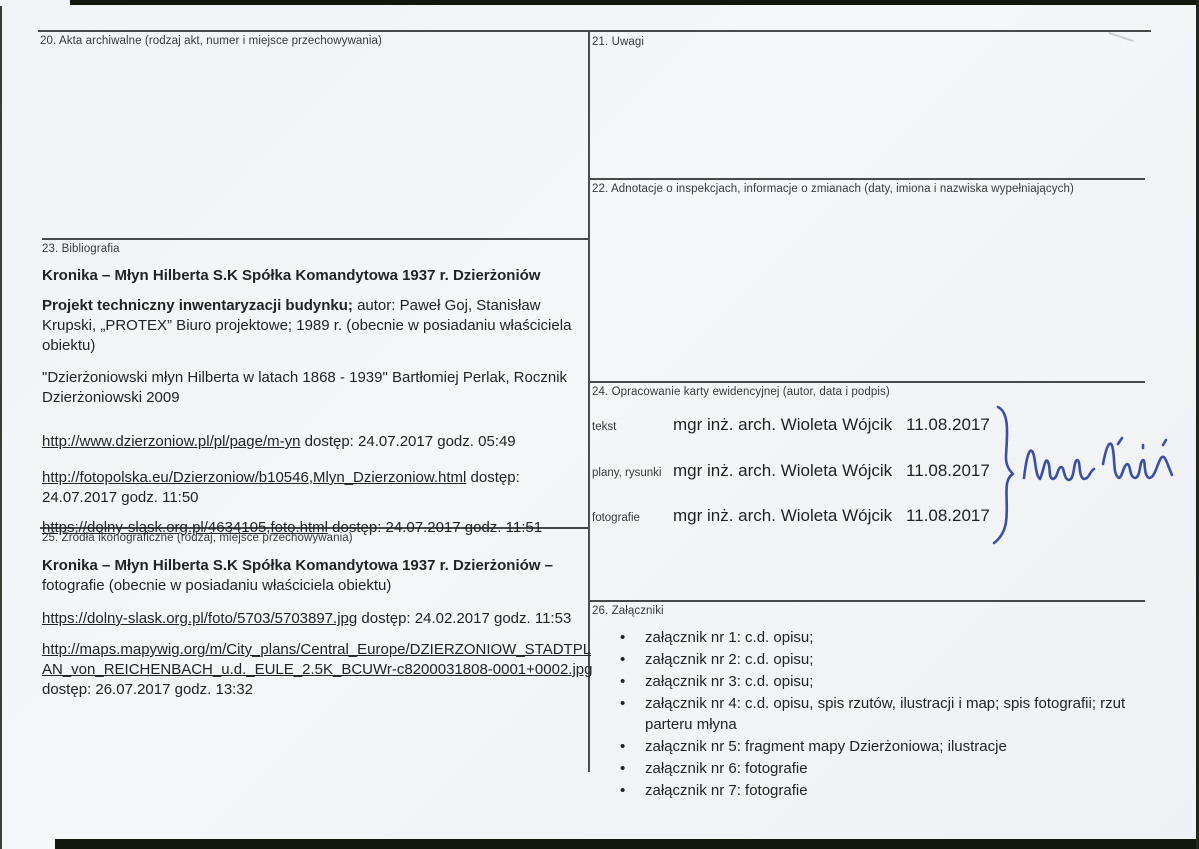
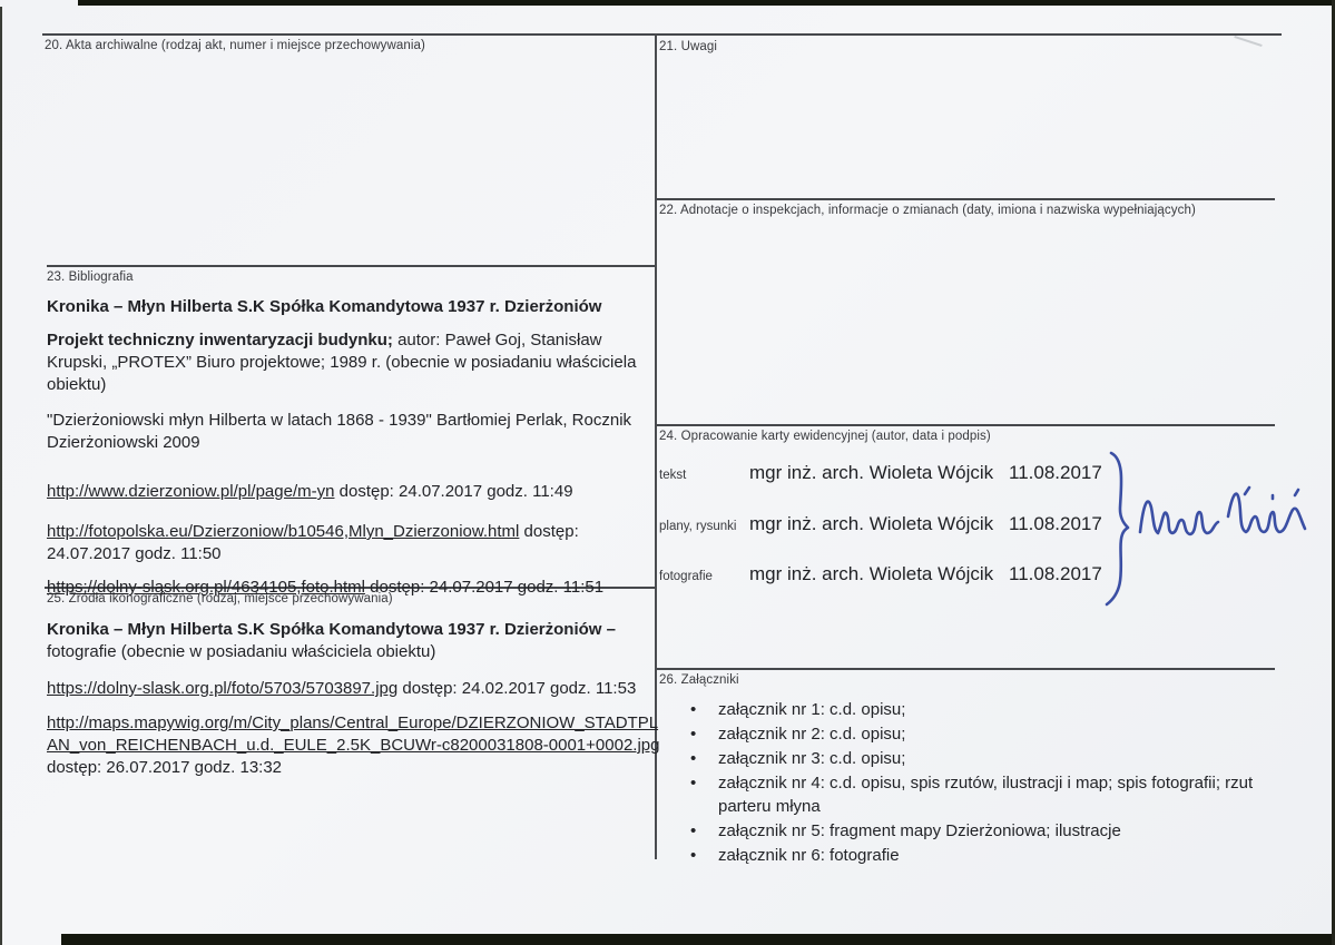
  20. Akta archiwalne (rodzaj akt, numer i miejsce przechowywania)
  21. Uwagi
  22. Adnotacje o inspekcjach, informacje o zmianach (daty, imiona i nazwiska wypełniających)
  23. Bibliografia
  24. Opracowanie karty ewidencyjnej (autor, data i podpis)
  25. Źródła ikonograficzne (rodzaj, miejsce przechowywania)
  26. Załączniki
  Kronika – Młyn Hilberta S.K Spółka Komandytowa 1937 r. Dzierżoniów
  Projekt techniczny inwentaryzacji budynku; autor: Paweł Goj, Stanisław Krupski, „PROTEX” Biuro projektowe; 1989 r. (obecnie w posiadaniu właściciela obiektu)
  "Dzierżoniowski młyn Hilberta w latach 1868 - 1939" Bartłomiej Perlak, Rocznik Dzierżoniowski 2009
- http://www.dzierzoniow.pl/pl/page/m-yn dostęp: 24.07.2017 godz. 05:49
+ http://www.dzierzoniow.pl/pl/page/m-yn dostęp: 24.07.2017 godz. 11:49
  http://fotopolska.eu/Dzierzoniow/b10546,Mlyn_Dzierzoniow.html dostęp: 24.07.2017 godz. 11:50
  https://dolny-slask.org.pl/4634105,foto.html dostęp: 24.07.2017 godz. 11:51
  Kronika – Młyn Hilberta S.K Spółka Komandytowa 1937 r. Dzierżoniów – fotografie (obecnie w posiadaniu właściciela obiektu)
  https://dolny-slask.org.pl/foto/5703/5703897.jpg dostęp: 24.02.2017 godz. 11:53
  http://maps.mapywig.org/m/City_plans/Central_Europe/DZIERZONIOW_STADTPLAN_von_REICHENBACH_u.d._EULE_2.5K_BCUWr-c8200031808-0001+0002.jpg dostęp: 26.07.2017 godz. 13:32
  tekst
  mgr inż. arch. Wioleta Wójcik
  11.08.2017
  plany, rysunki
  mgr inż. arch. Wioleta Wójcik
  11.08.2017
  fotografie
  mgr inż. arch. Wioleta Wójcik
  11.08.2017
  załącznik nr 1: c.d. opisu;
  załącznik nr 2: c.d. opisu;
  załącznik nr 3: c.d. opisu;
  załącznik nr 4: c.d. opisu, spis rzutów, ilustracji i map; spis fotografii; rzut parteru młyna
  załącznik nr 5: fragment mapy Dzierżoniowa; ilustracje
  załącznik nr 6: fotografie
- załącznik nr 7: fotografie
